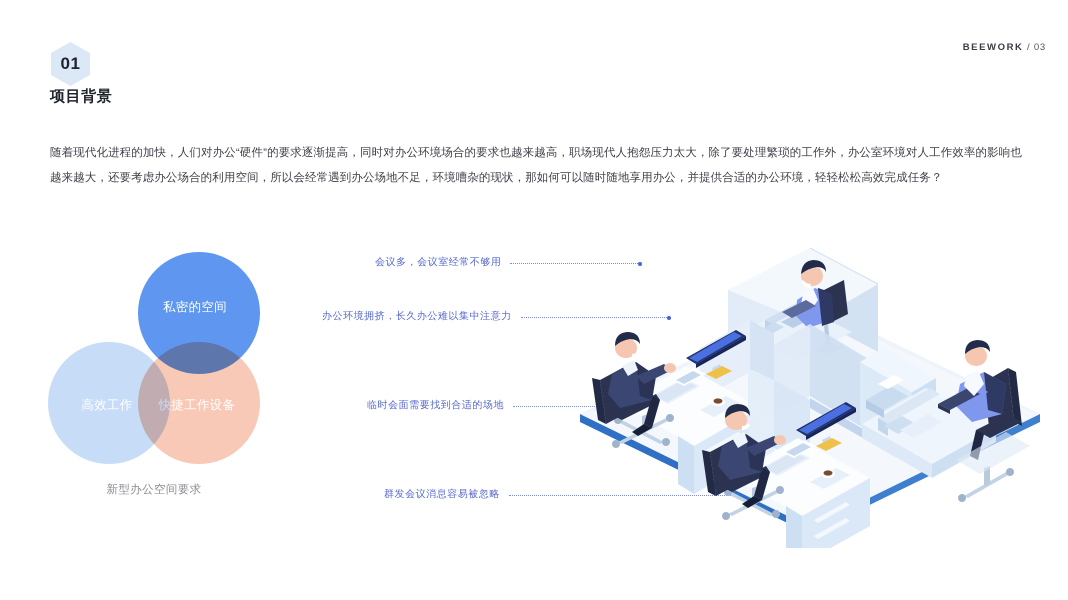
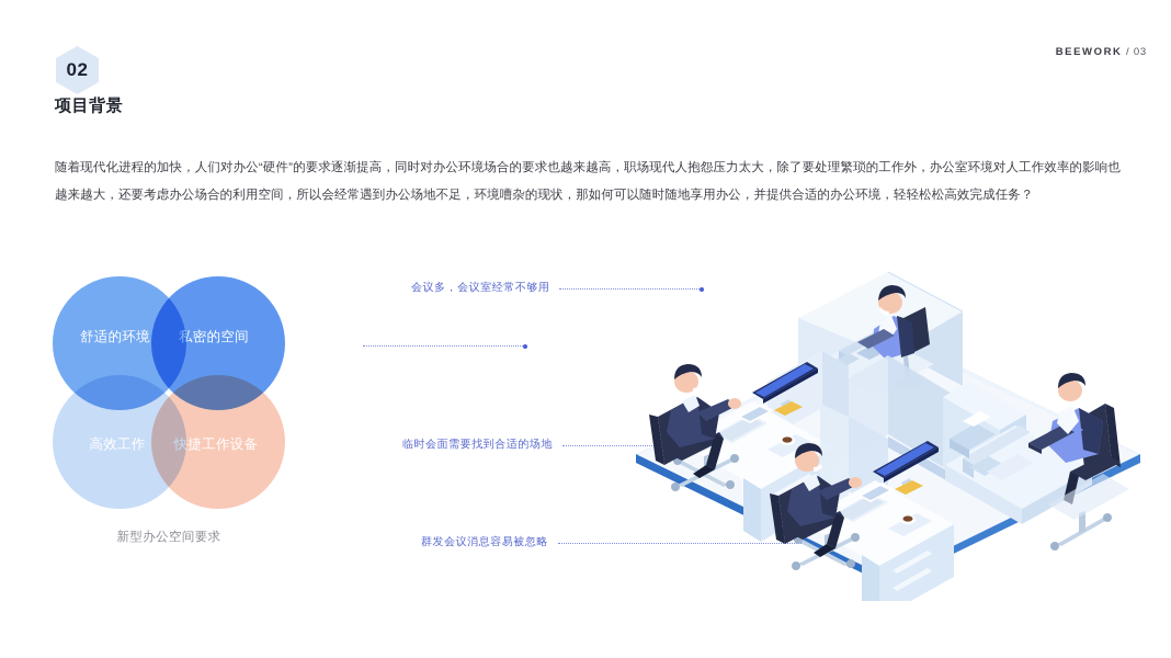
  BEEWORK / 03
- 01
+ 02
  项目背景
  随着现代化进程的加快，人们对办公“硬件”的要求逐渐提高，同时对办公环境场合的要求也越来越高，职场现代人抱怨压力太大，除了要处理繁琐的工作外，办公室环境对人工作效率的影响也越来越大，还要考虑办公场合的利用空间，所以会经常遇到办公场地不足，环境嘈杂的现状，那如何可以随时随地享用办公，并提供合适的办公环境，轻轻松松高效完成任务？
+ 舒适的环境
  私密的空间
  高效工作
  快捷工作设备
  新型办公空间要求
  会议多，会议室经常不够用
- 办公环境拥挤，长久办公难以集中注意力
  临时会面需要找到合适的场地
  群发会议消息容易被忽略
